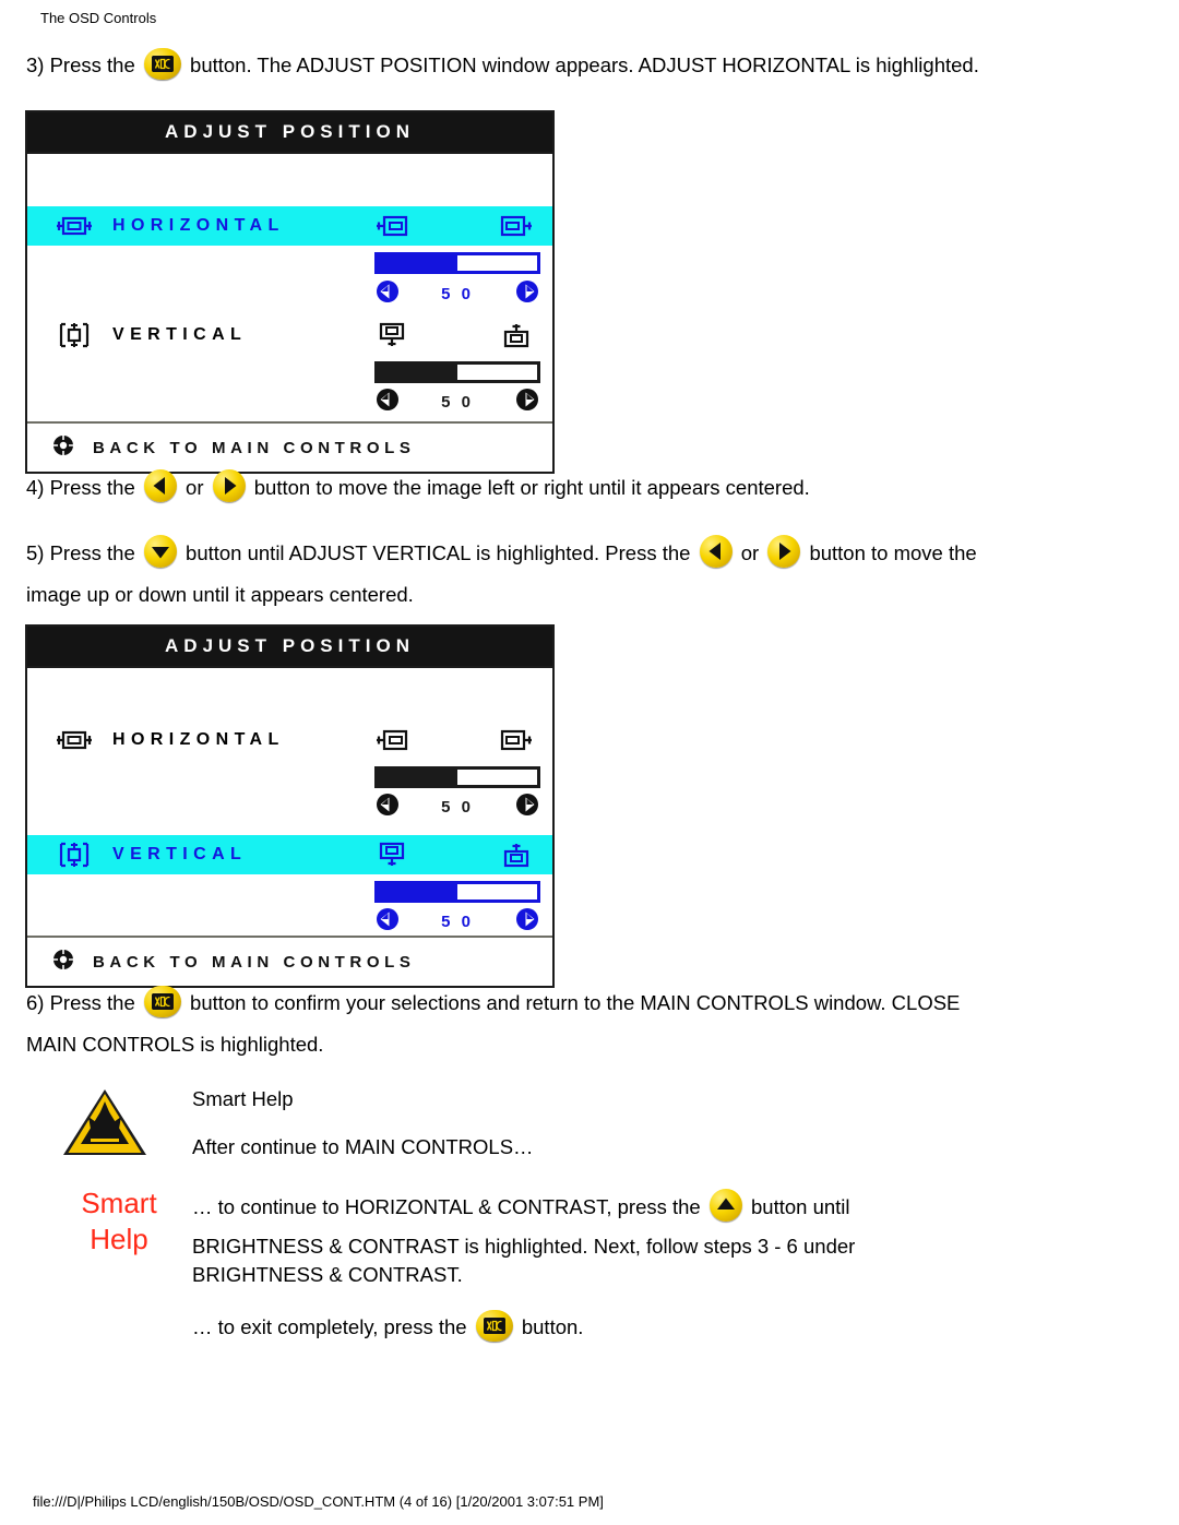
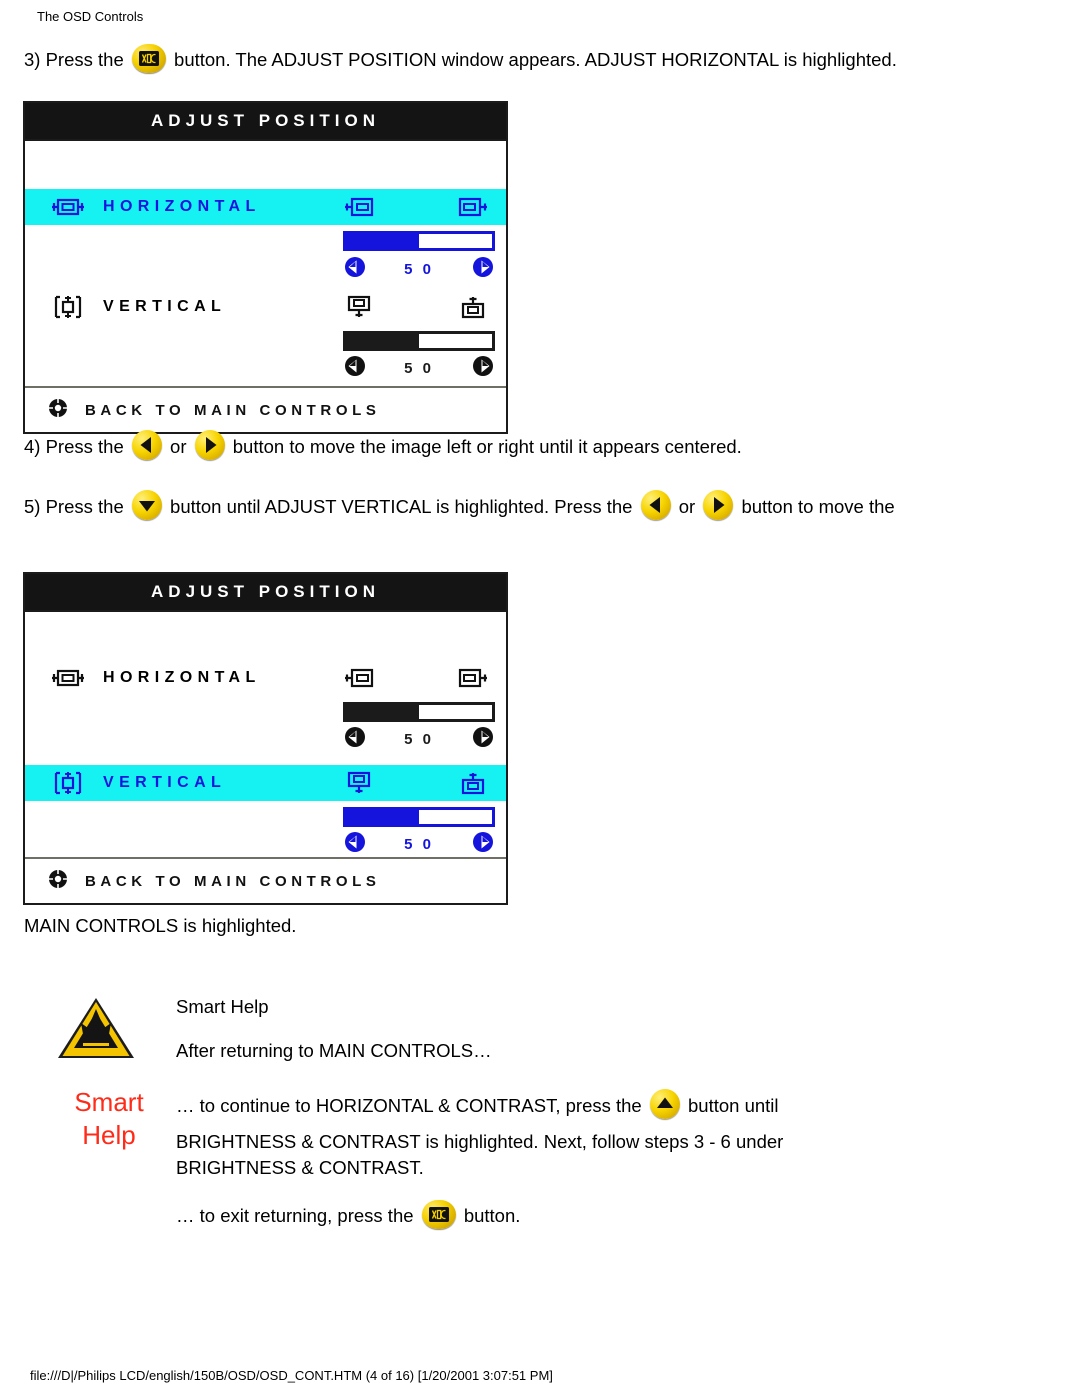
  The OSD Controls
  3) Press the button. The ADJUST POSITION window appears. ADJUST HORIZONTAL is highlighted.
  ADJUST POSITION
  HORIZONTAL
  5 0
  VERTICAL
  5 0
  BACK TO MAIN CONTROLS
  4) Press the or button to move the image left or right until it appears centered.
  5) Press the button until ADJUST VERTICAL is highlighted. Press the or button to move the
- image up or down until it appears centered.
  ADJUST POSITION
  HORIZONTAL
  5 0
  VERTICAL
  5 0
  BACK TO MAIN CONTROLS
- 6) Press the button to confirm your selections and return to the MAIN CONTROLS window. CLOSE
  MAIN CONTROLS is highlighted.
  Smart
  Help
  Smart Help
- After continue to MAIN CONTROLS…
+ After returning to MAIN CONTROLS…
  … to continue to HORIZONTAL & CONTRAST, press the button until
  BRIGHTNESS & CONTRAST is highlighted. Next, follow steps 3 - 6 under
  BRIGHTNESS & CONTRAST.
- … to exit completely, press the button.
+ … to exit returning, press the button.
  file:///D|/Philips LCD/english/150B/OSD/OSD_CONT.HTM (4 of 16) [1/20/2001 3:07:51 PM]
